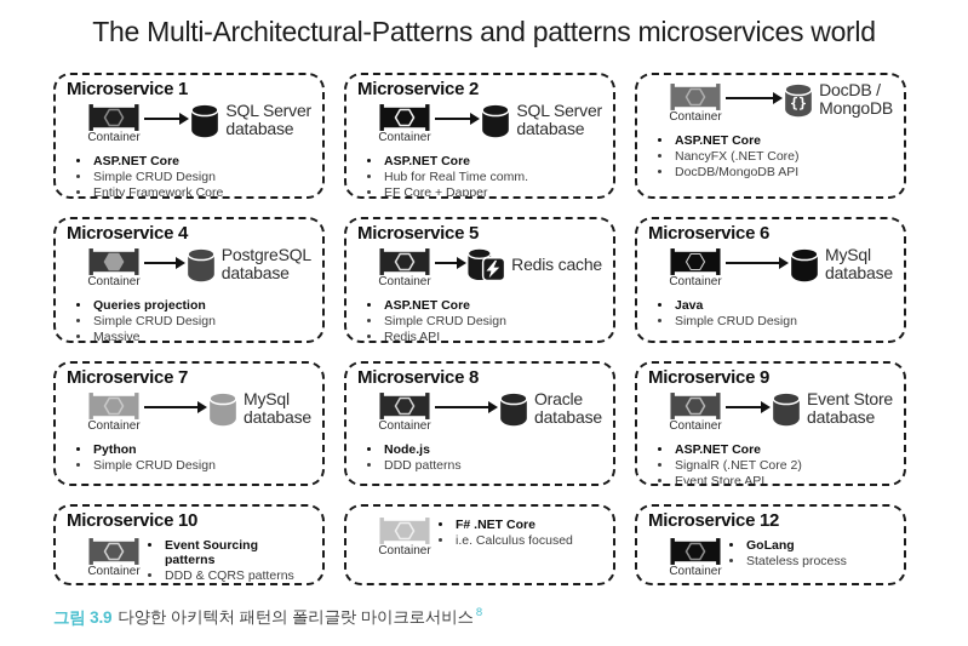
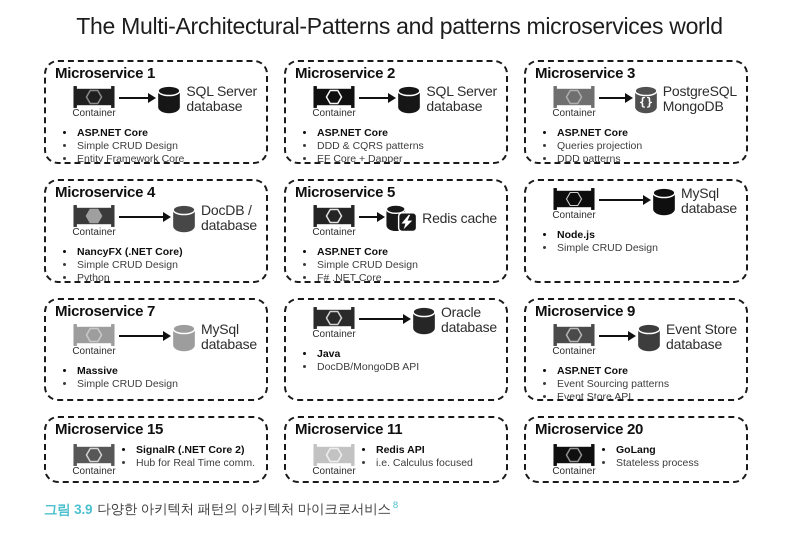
  The Multi-Architectural-Patterns and patterns microservices world
  Microservice 1
  Container
  SQL Server
  database
  ASP.NET Core
  Simple CRUD Design
  Entity Framework Core
  Microservice 2
  Container
  SQL Server
  database
  ASP.NET Core
- Hub for Real Time comm.
+ DDD & CQRS patterns
  EF Core + Dapper
+ Microservice 3
  Container
  {}
- DocDB /
+ PostgreSQL
  MongoDB
  ASP.NET Core
- NancyFX (.NET Core)
+ Queries projection
- DocDB/MongoDB API
+ DDD patterns
  Microservice 4
  Container
- PostgreSQL
+ DocDB /
  database
- Queries projection
+ NancyFX (.NET Core)
  Simple CRUD Design
- Massive
+ Python
  Microservice 5
  Container
  Redis cache
  ASP.NET Core
  Simple CRUD Design
- Redis API
+ F# .NET Core
- Microservice 6
  Container
  MySql
  database
- Java
+ Node.js
  Simple CRUD Design
  Microservice 7
  Container
  MySql
  database
- Python
+ Massive
  Simple CRUD Design
- Microservice 8
  Container
  Oracle
  database
- Node.js
+ Java
- DDD patterns
+ DocDB/MongoDB API
  Microservice 9
  Container
  Event Store
  database
  ASP.NET Core
- SignalR (.NET Core 2)
+ Event Sourcing patterns
  Event Store API
- Microservice 10
+ Microservice 15
  Container
- Event Sourcing patterns
+ SignalR (.NET Core 2)
- DDD & CQRS patterns
+ Hub for Real Time comm.
+ Microservice 11
  Container
- F# .NET Core
+ Redis API
  i.e. Calculus focused
- Microservice 12
+ Microservice 20
  Container
  GoLang
  Stateless process
- 그림 3.9 다양한 아키텍처 패턴의 폴리글랏 마이크로서비스 8
+ 그림 3.9 다양한 아키텍처 패턴의 아키텍처 마이크로서비스 8
